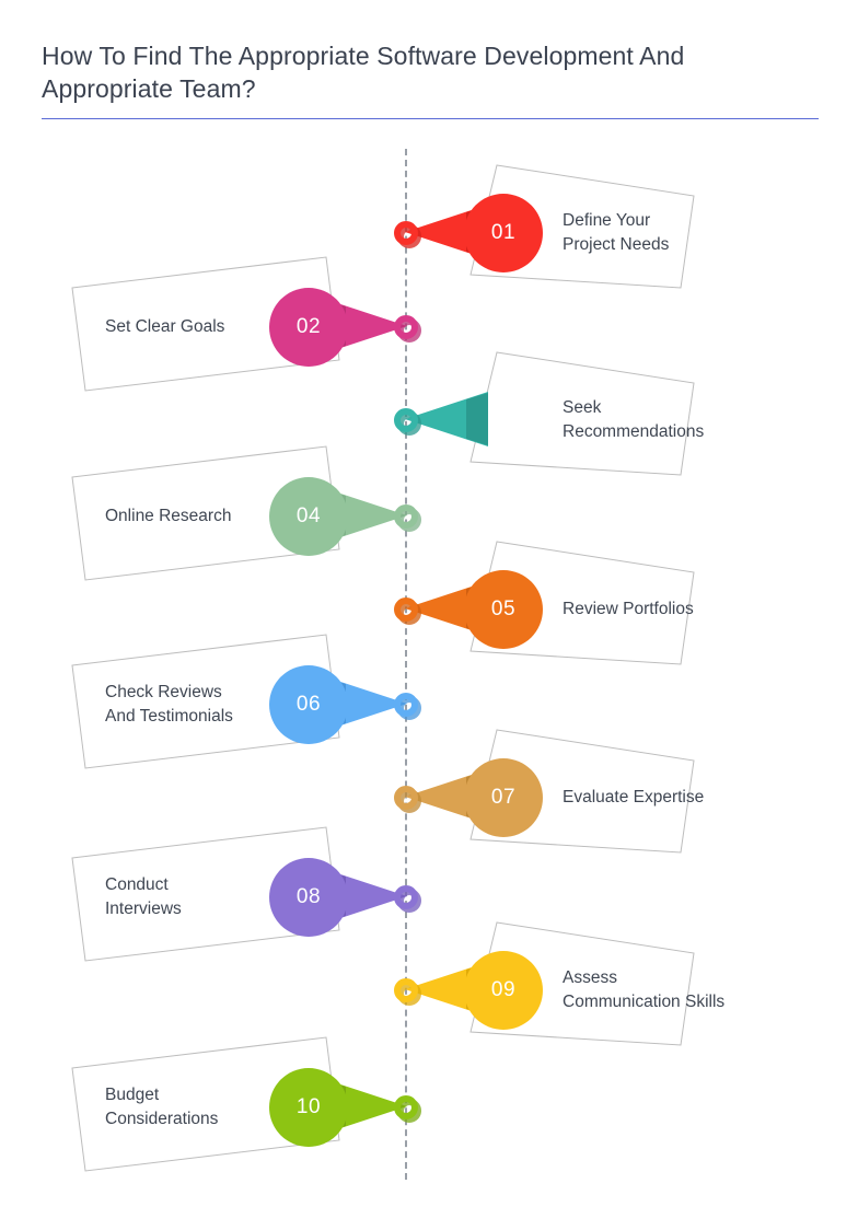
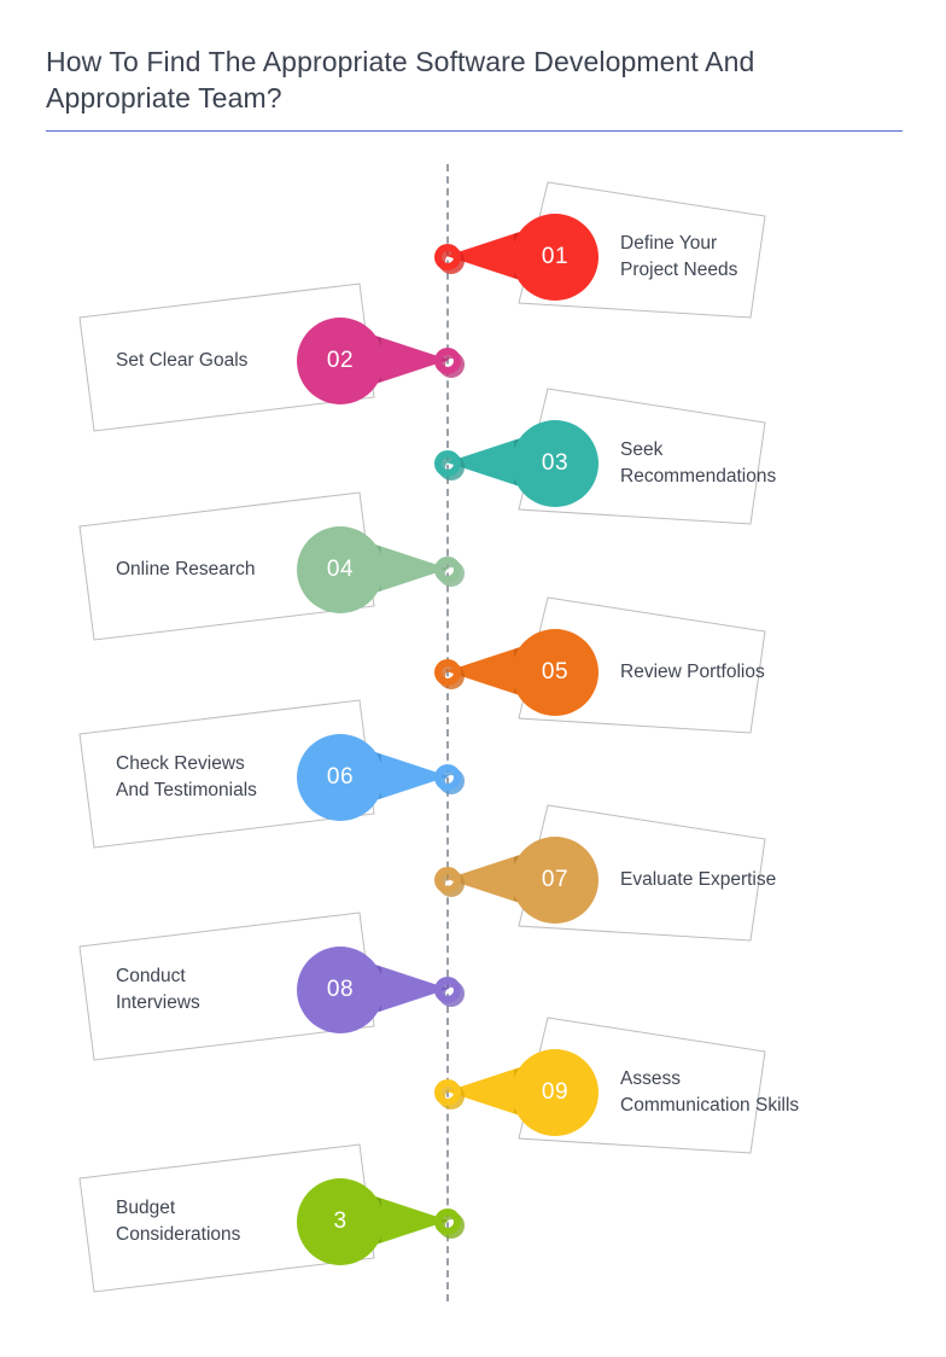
  How To Find The Appropriate Software Development And Appropriate Team?
  01
  Define Your
  Project Needs
  02
  Set Clear Goals
+ 03
  Seek
  Recommendations
  04
  Online Research
  05
  Review Portfolios
  06
  Check Reviews
  And Testimonials
  07
  Evaluate Expertise
  08
  Conduct
  Interviews
  09
  Assess
  Communication Skills
- 10
+ 3
  Budget
  Considerations
